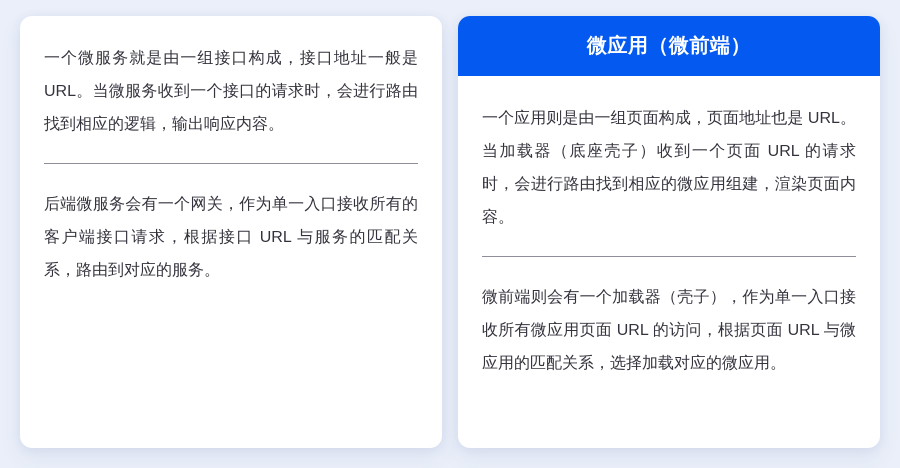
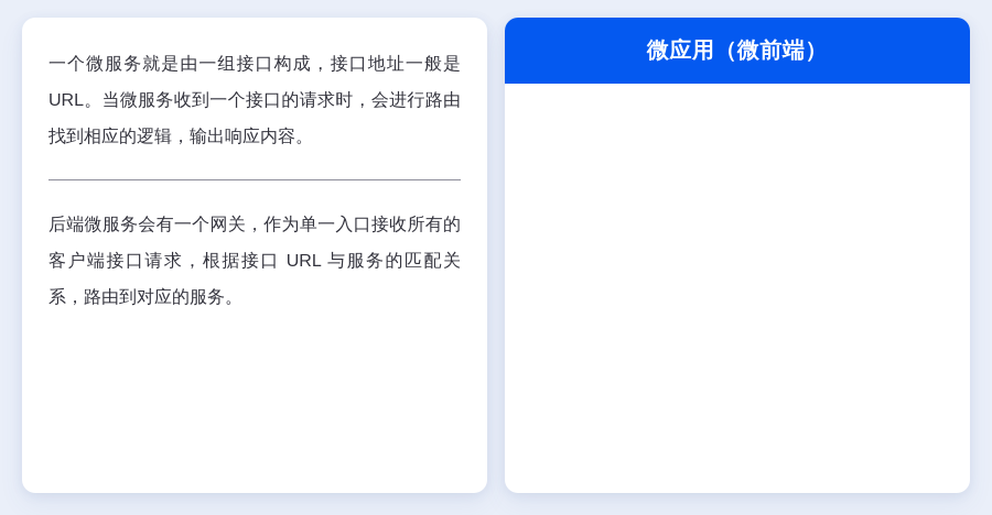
  一个微服务就是由一组接口构成，接口地址一般是 URL。当微服务收到一个接口的请求时，会进行路由找到相应的逻辑，输出响应内容。
  后端微服务会有一个网关，作为单一入口接收所有的客户端接口请求，根据接口 URL 与服务的匹配关系，路由到对应的服务。
  微应用（微前端）
- 一个应用则是由一组页面构成，页面地址也是 URL。当加载器（底座壳子）收到一个页面 URL 的请求时，会进行路由找到相应的微应用组建，渲染页面内容。
- 微前端则会有一个加载器（壳子），作为单一入口接收所有微应用页面 URL 的访问，根据页面 URL 与微应用的匹配关系，选择加载对应的微应用。
